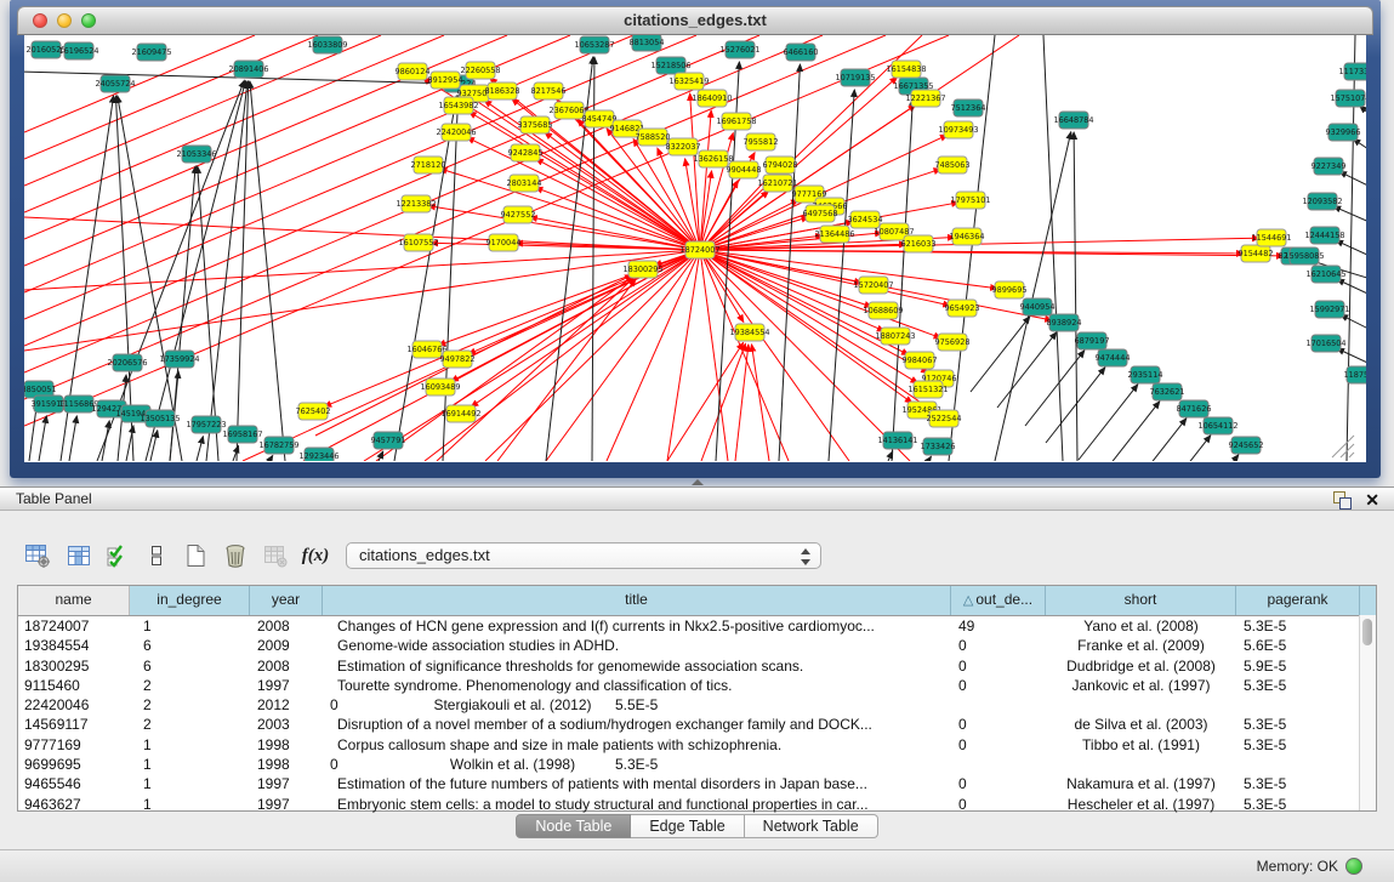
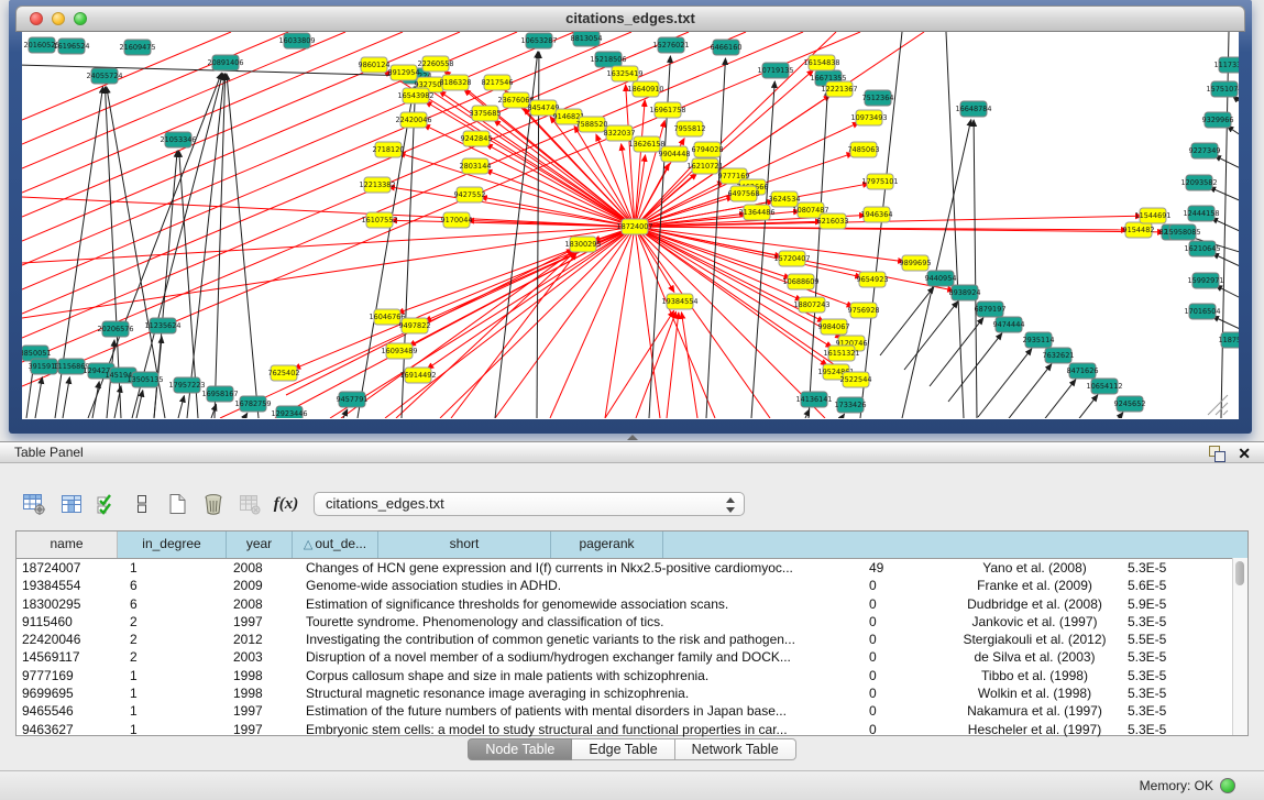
  citations_edges.txt
  20160525
  16196524
  24055724
  21609475
  20891406
  16033809
  10653287
  8813054
  15218506
  15276021
  6466160
  10719135
  16671355
  7512364
  21053346
  16648784
  1575107
  9329966
  9227349
  12093582
  12444158
  16210645
  15958085
  15992971
  17016504
  20206576
- 17359924
+ 11235624
  8850051
  3915913
  11156869
  129427
  145194
  13505135
  17957223
  16958167
  16782759
  12923446
  9457791
  14136141
  1733426
  9440954
  8938924
  6879197
  9474444
  2935114
  7632621
  8471626
  10654112
  9245652
  9860124
  8912954
  22260558
  932750
  16543982
  8186328
  8217546
  2367606
  3375685
  8454749
  914682
  22420046
  2718120
  9242845
  2803144
  12213382
  9427552
  16107552
  9170044
  7588520
  8322037
  13626158
  16325419
  18640910
  16961758
  7955812
  9904448
  6794028
  16210721
  9777169
  6497568
  3624534
  21364486
  10807487
  16154838
  12221367
  10973493
  7485063
  17975101
  6216033
  1946364
  18300295
  19384554
  15720407
  10688609
  18807243
  9756928
  9984067
  9120746
  16151321
  195248
  2522544
  9654923
  9899695
  16046766
  9497822
  16093489
  7625402
  16914492
  9154482
  11544691
  18724007
  Table Panel
  ✕
  f(x)
  citations_edges.txt
  name
  in_degree
  year
- title
  △ out_de...
  short
  pagerank
  18724007
  1
  2008
  Changes of HCN gene expression and I(f) currents in Nkx2.5-positive cardiomyoc...
  49
  Yano et al. (2008)
  5.3E-5
  19384554
  6
  2009
  Genome-wide association studies in ADHD.
  0
  Franke et al. (2009)
  5.6E-5
  18300295
  6
  2008
  Estimation of significance thresholds for genomewide association scans.
  0
  Dudbridge et al. (2008)
  5.9E-5
  9115460
  2
  1997
  Tourette syndrome. Phenomenology and classification of tics.
  0
  Jankovic et al. (1997)
  5.3E-5
  22420046
  2
  2012
+ Investigating the contribution of common genetic variants to the risk and pathogen...
  0
  Stergiakouli et al. (2012)
  5.5E-5
  14569117
  2
  2003
  Disruption of a novel member of a sodium/hydrogen exchanger family and DOCK...
  0
  de Silva et al. (2003)
  5.3E-5
  9777169
  1
  1998
  Corpus callosum shape and size in male patients with schizophrenia.
  0
- Tibbo et al. (1991)
+ Tibbo et al. (1998)
  5.3E-5
  9699695
  1
  1998
+ Structural magnetic resonance image averaging in schizophrenia.
  0
  Wolkin et al. (1998)
  5.3E-5
  9465546
  1
  1997
  Estimation of the future numbers of patients with mental disorders in Japan base...
  0
  Nakamura et al. (1997)
  5.3E-5
  9463627
  1
  1997
  Embryonic stem cells: a model to study structural and functional properties in car...
  0
  Hescheler et al. (1997)
  5.3E-5
  Node Table
  Edge Table
  Network Table
  Memory: OK
